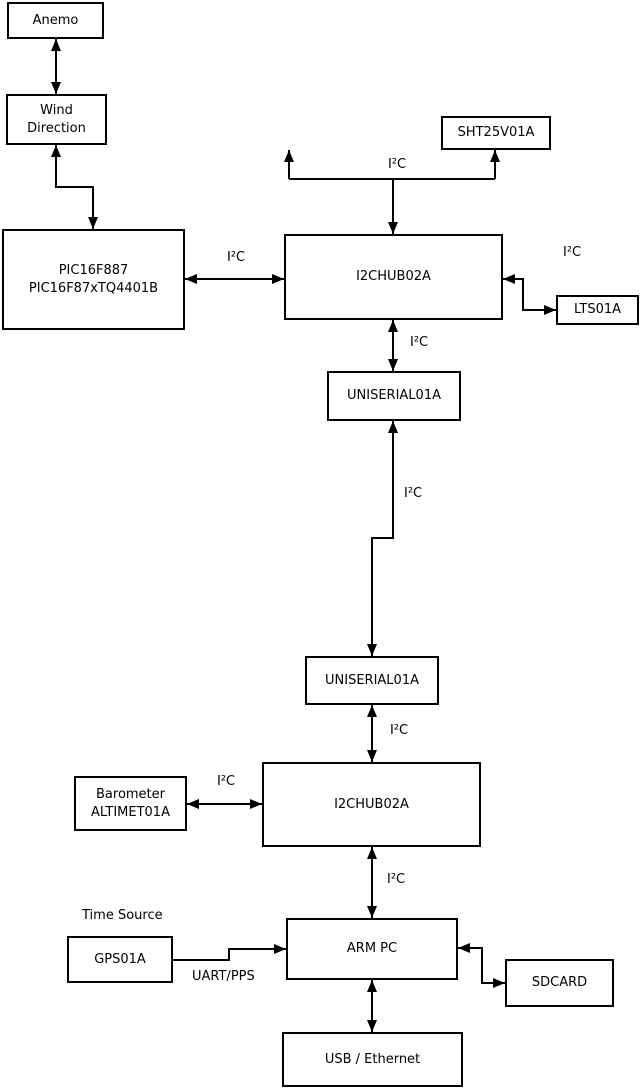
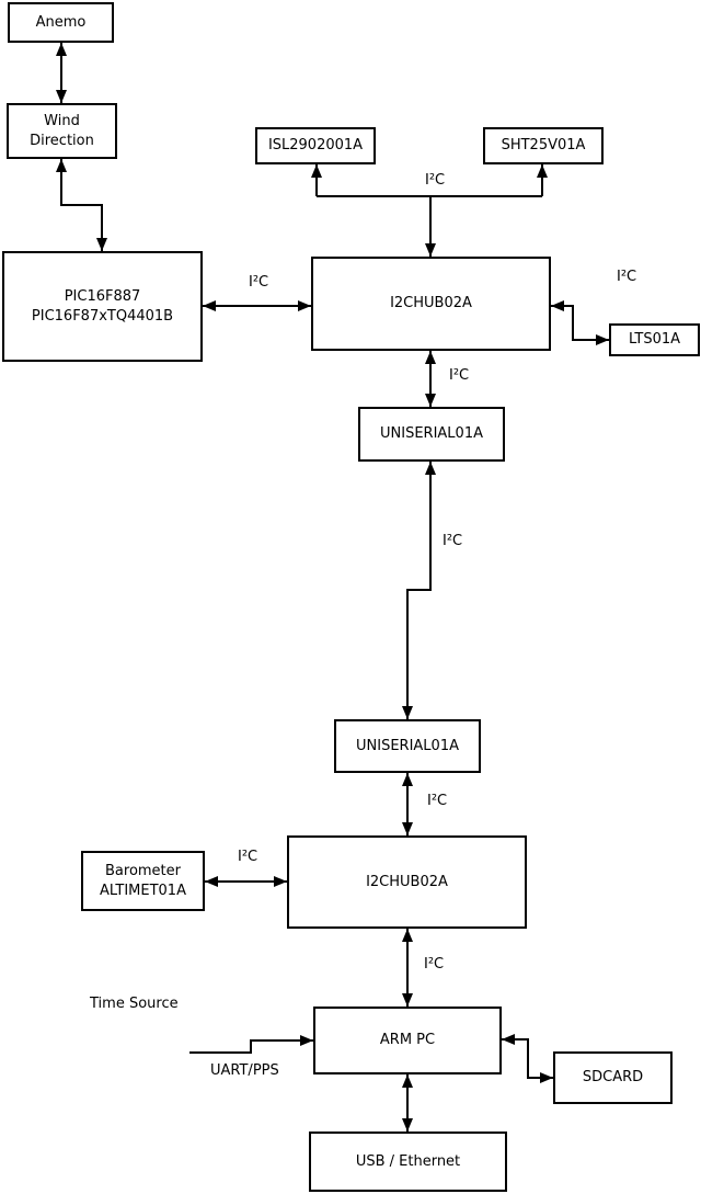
  Anemo
  Wind
  Direction
  PIC16F887
  PIC16F87xTQ4401B
+ ISL2902001A
  SHT25V01A
  I2CHUB02A
  LTS01A
  UNISERIAL01A
  UNISERIAL01A
  I2CHUB02A
  Barometer
  ALTIMET01A
- GPS01A
  ARM PC
  SDCARD
  USB / Ethernet
  I²C
  I²C
  I²C
  I²C
  I²C
  I²C
  I²C
  I²C
  Time Source
  UART/PPS
